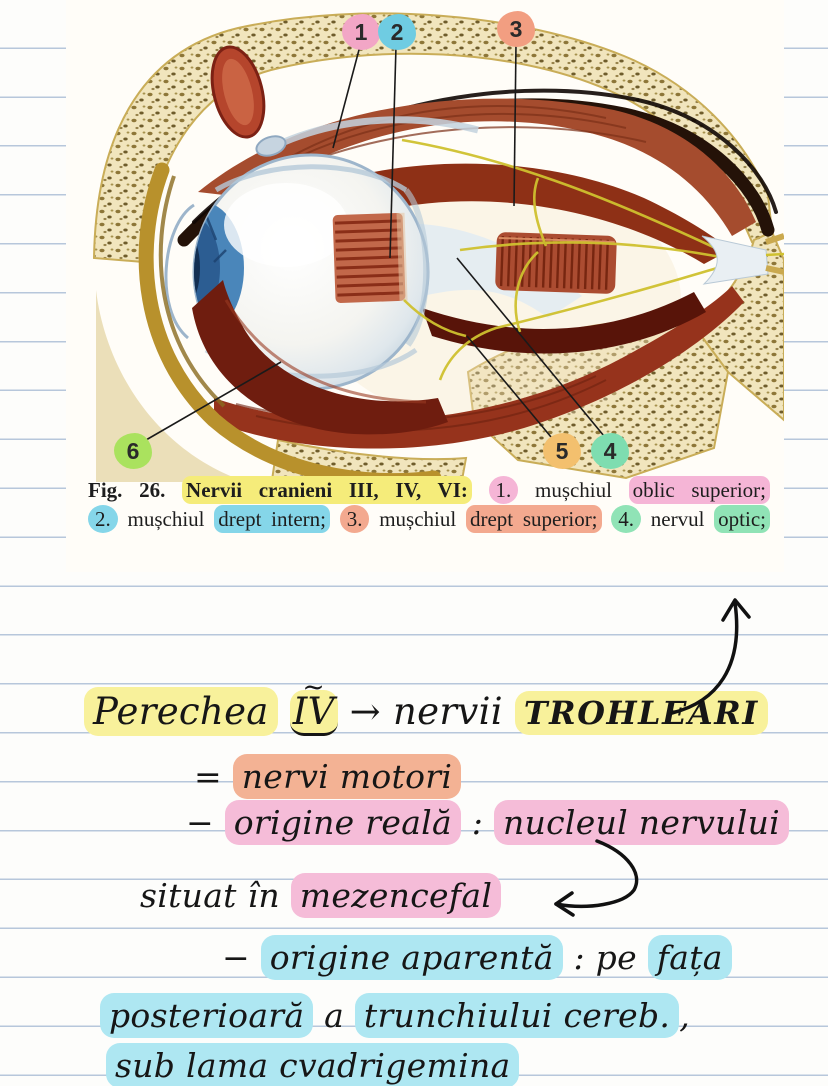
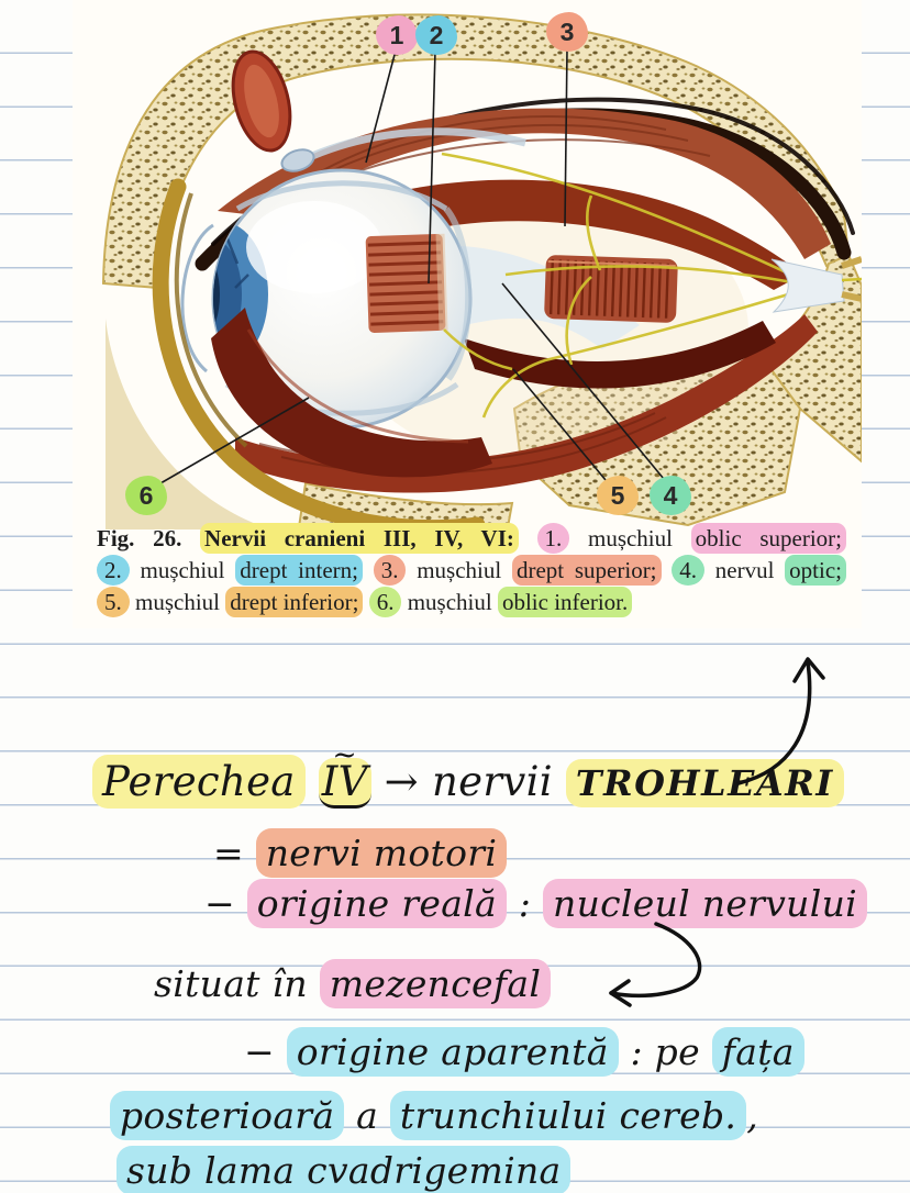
  1
  2
  3
  4
  5
  6
  Fig. 26. Nervii cranieni III, IV, VI: 1. mușchiul oblic superior;
  2. mușchiul drept intern; 3. mușchiul drept superior; 4. nervul optic;
+ 5. mușchiul drept inferior; 6. mușchiul oblic inferior.
  Perechea IV → nervii TROHLARI
  = nervi motori
  − origine reală : nucleul nervului
  situat în mezencefal
  − origine aparentă : pe fața
  posterioară a trunchiului cereb. ,
  sub lama cvadrigemina
